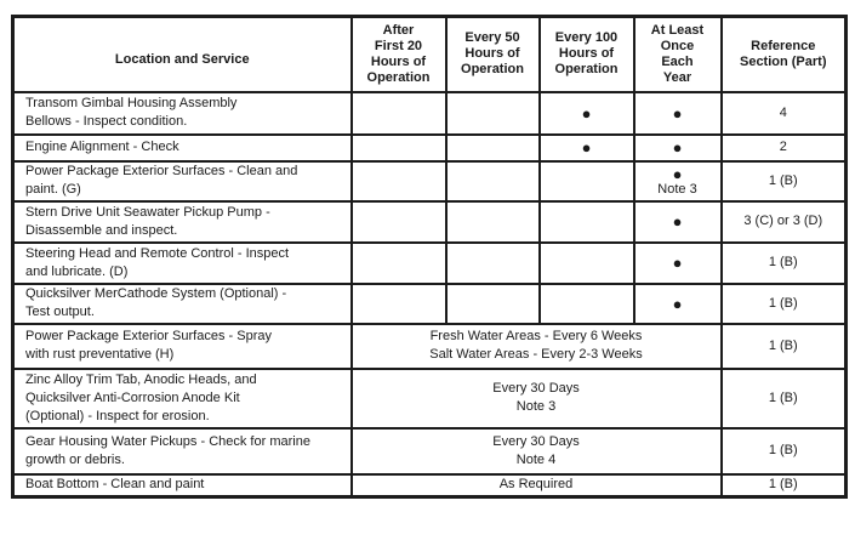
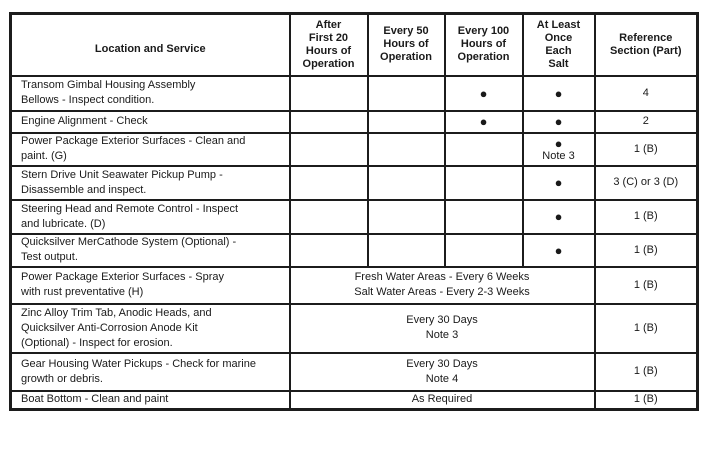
- Location and Service	After First 20 Hours of Operation	Every 50 Hours of Operation	Every 100 Hours of Operation	At Least Once Each Year	Reference Section (Part)
+ Location and Service	After First 20 Hours of Operation	Every 50 Hours of Operation	Every 100 Hours of Operation	At Least Once Each Salt	Reference Section (Part)
  Transom Gimbal Housing Assembly Bellows - Inspect condition.			●	●	4
  Engine Alignment - Check			●	●	2
  Power Package Exterior Surfaces - Clean and paint. (G)				●Note 3	1 (B)
  Stern Drive Unit Seawater Pickup Pump - Disassemble and inspect.				●	3 (C) or 3 (D)
  Steering Head and Remote Control - Inspect and lubricate. (D)				●	1 (B)
  Quicksilver MerCathode System (Optional) - Test output.				●	1 (B)
  Power Package Exterior Surfaces - Spray with rust preventative (H)	Fresh Water Areas - Every 6 Weeks Salt Water Areas - Every 2-3 Weeks	1 (B)
  Zinc Alloy Trim Tab, Anodic Heads, and Quicksilver Anti-Corrosion Anode Kit (Optional) - Inspect for erosion.	Every 30 Days Note 3	1 (B)
  Gear Housing Water Pickups - Check for marine growth or debris.	Every 30 Days Note 4	1 (B)
  Boat Bottom - Clean and paint	As Required	1 (B)
